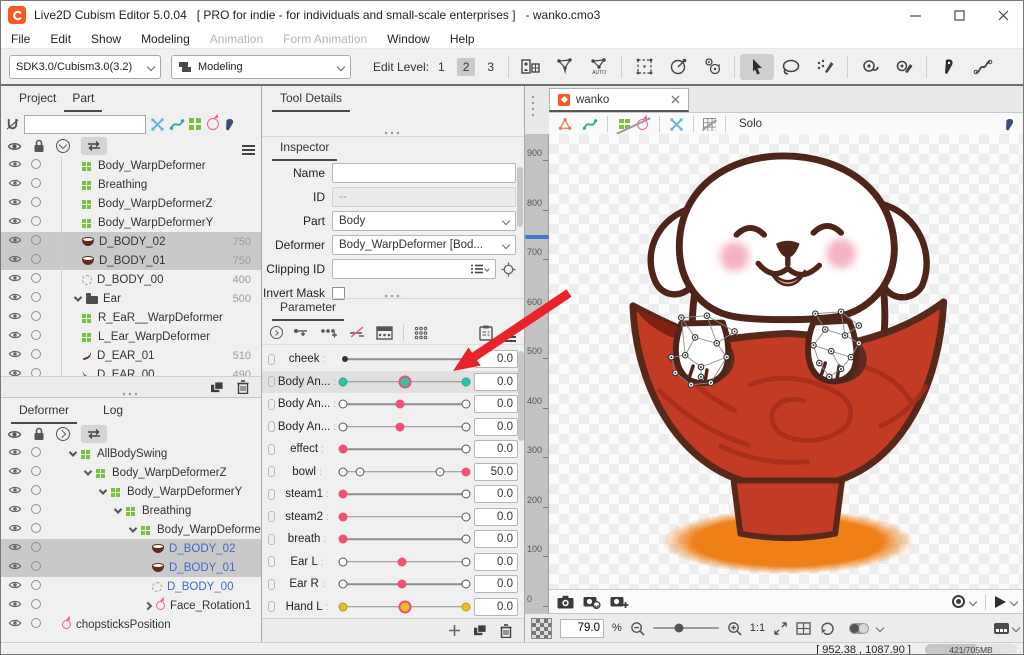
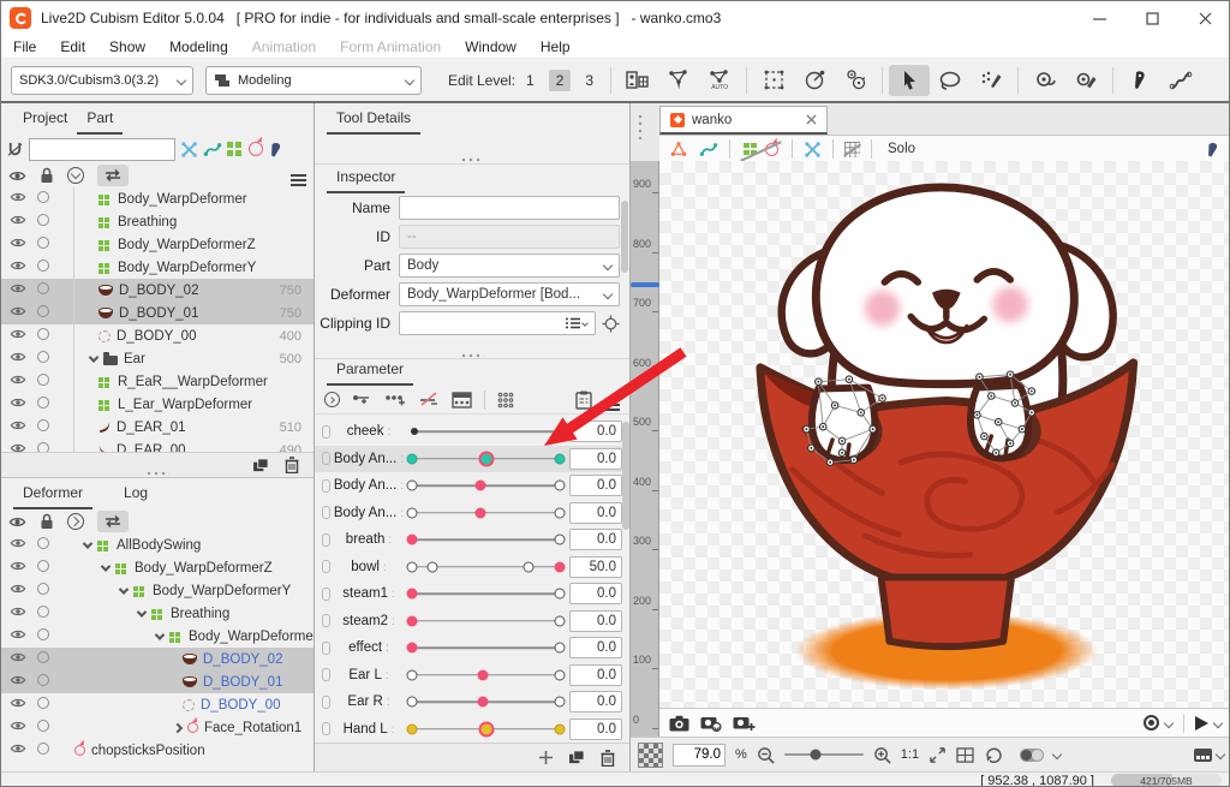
  Live2D Cubism Editor 5.0.04 [ PRO for indie - for individuals and small-scale enterprises ] - wanko.cmo3
  File
  Edit
  Show
  Modeling
  Animation
  Form Animation
  Window
  Help
  SDK3.0/Cubism3.0(3.2)
  Modeling
  Edit Level:
  1
  2
  3
  Project
  Part
  Body_WarpDeformer
  Breathing
  Body_WarpDeformerZ
  Body_WarpDeformerY
  D_BODY_02
  750
  D_BODY_01
  750
  D_BODY_00
  400
  Ear
  500
  R_EaR__WarpDeformer
  L_Ear_WarpDeformer
  D_EAR_01
  510
  D_EAR_00
  490
  Deformer
  Log
  AllBodySwing
  Body_WarpDeformerZ
  Body_WarpDeformerY
  Breathing
  Body_WarpDeforme
  D_BODY_02
  D_BODY_01
  D_BODY_00
  Face_Rotation1
  chopsticksPosition
  Tool Details
  Inspector
  Name
  ID
  --
  Part
  Body
  Deformer
  Body_WarpDeformer [Bod...
  Clipping ID
- Invert Mask
  Parameter
  cheek
  0.0
  Body An...
  0.0
  Body An...
  0.0
  Body An...
  0.0
- effect
+ breath
  0.0
  bowl
  50.0
  steam1
  0.0
  steam2
  0.0
- breath
+ effect
  0.0
  Ear L
  0.0
  Ear R
  0.0
  Hand L
  0.0
  wanko
  Solo
  900
  800
  700
  600
  500
  400
  300
  200
  100
  0
  79.0
  %
  1:1
  [ 952.38 , 1087.90 ]
  421/705MB
